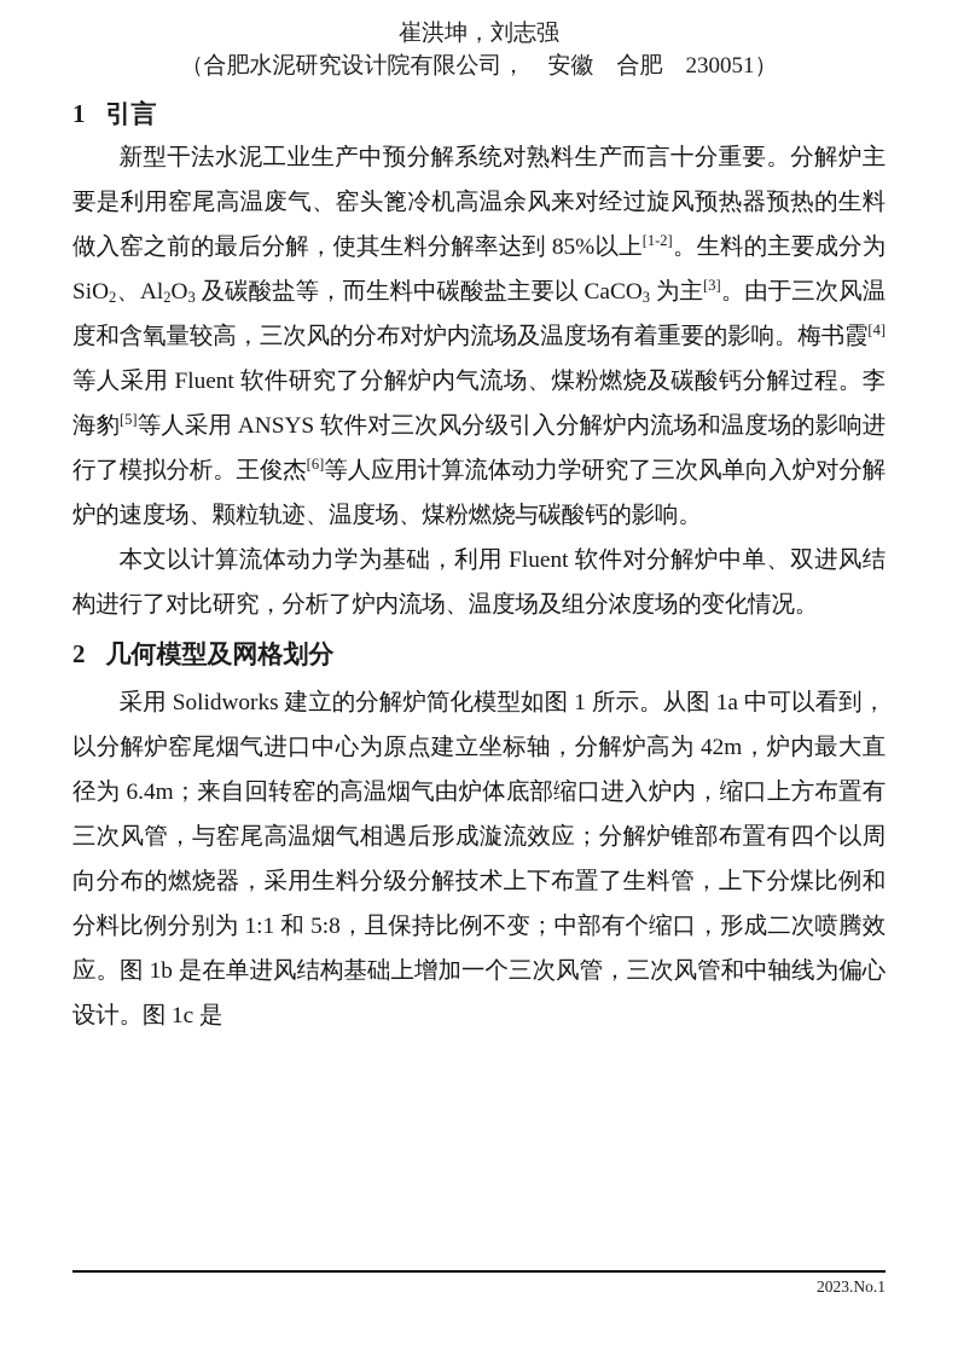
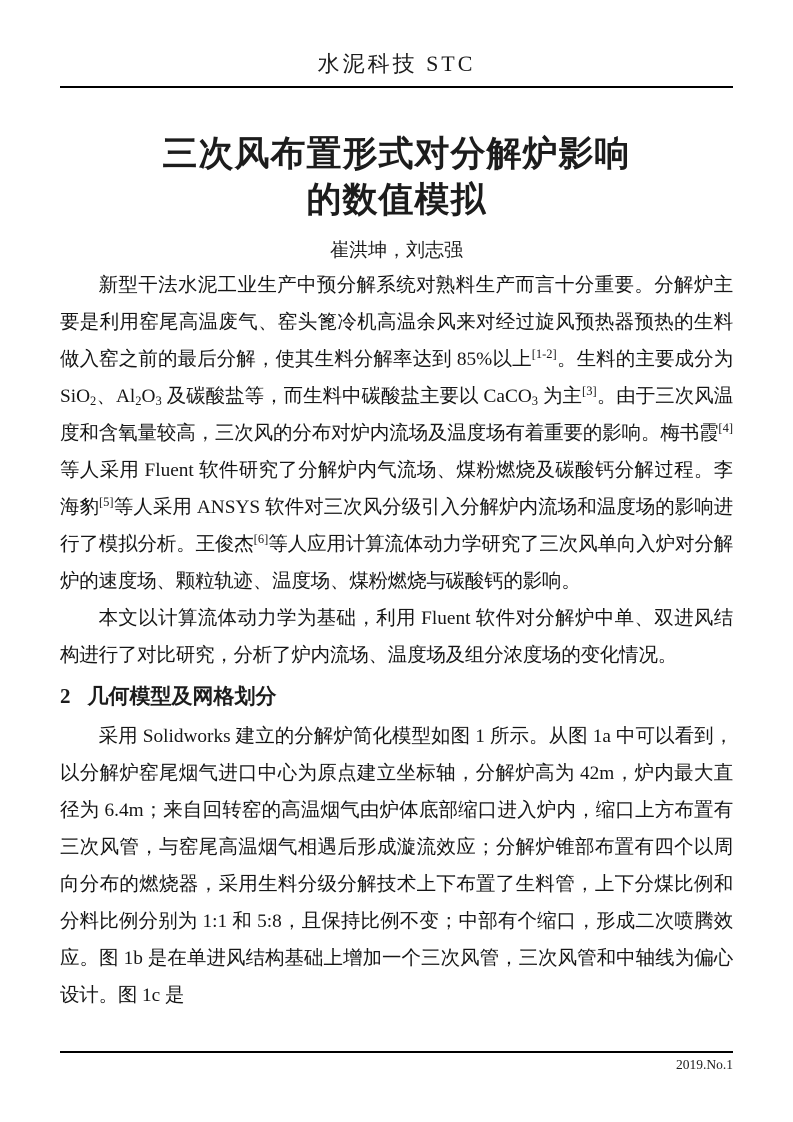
+ 水泥科技 STC
+ 三次风布置形式对分解炉影响
+ 的数值模拟
  崔洪坤，刘志强
- （合肥水泥研究设计院有限公司， 安徽 合肥 230051）
- 1 引言
  新型干法水泥工业生产中预分解系统对熟料生产而言十分重要。分解炉主要是利用窑尾高温废气、窑头篦冷机高温余风来对经过旋风预热器预热的生料做入窑之前的最后分解，使其生料分解率达到 85%以上[1-2]。生料的主要成分为 SiO2、Al2O3 及碳酸盐等，而生料中碳酸盐主要以 CaCO3 为主[3]。由于三次风温度和含氧量较高，三次风的分布对炉内流场及温度场有着重要的影响。梅书霞[4]等人采用 Fluent 软件研究了分解炉内气流场、煤粉燃烧及碳酸钙分解过程。李海豹[5]等人采用 ANSYS 软件对三次风分级引入分解炉内流场和温度场的影响进行了模拟分析。王俊杰[6]等人应用计算流体动力学研究了三次风单向入炉对分解炉的速度场、颗粒轨迹、温度场、煤粉燃烧与碳酸钙的影响。
  本文以计算流体动力学为基础，利用 Fluent 软件对分解炉中单、双进风结构进行了对比研究，分析了炉内流场、温度场及组分浓度场的变化情况。
  2 几何模型及网格划分
  采用 Solidworks 建立的分解炉简化模型如图 1 所示。从图 1a 中可以看到，以分解炉窑尾烟气进口中心为原点建立坐标轴，分解炉高为 42m，炉内最大直径为 6.4m；来自回转窑的高温烟气由炉体底部缩口进入炉内，缩口上方布置有三次风管，与窑尾高温烟气相遇后形成漩流效应；分解炉锥部布置有四个以周向分布的燃烧器，采用生料分级分解技术上下布置了生料管，上下分煤比例和分料比例分别为 1:1 和 5:8，且保持比例不变；中部有个缩口，形成二次喷腾效应。图 1b 是在单进风结构基础上增加一个三次风管，三次风管和中轴线为偏心设计。图 1c 是
- 2023.No.1
+ 2019.No.1
